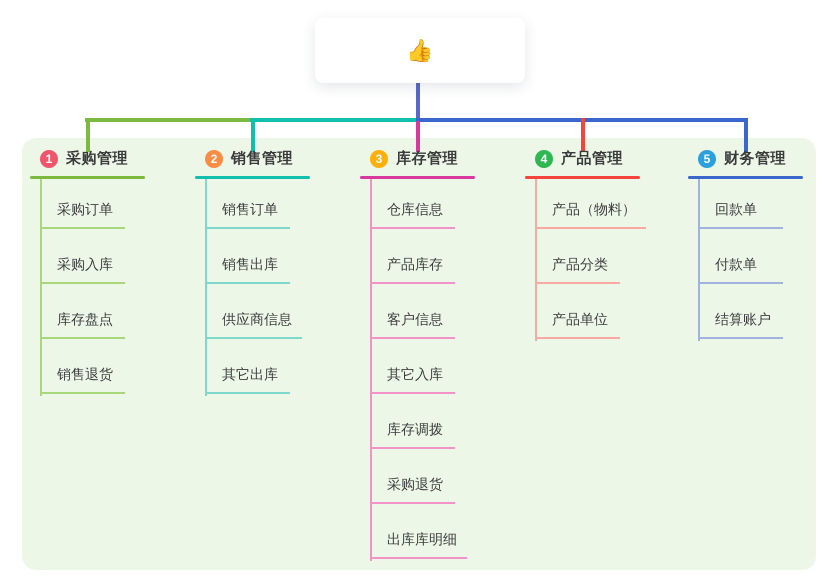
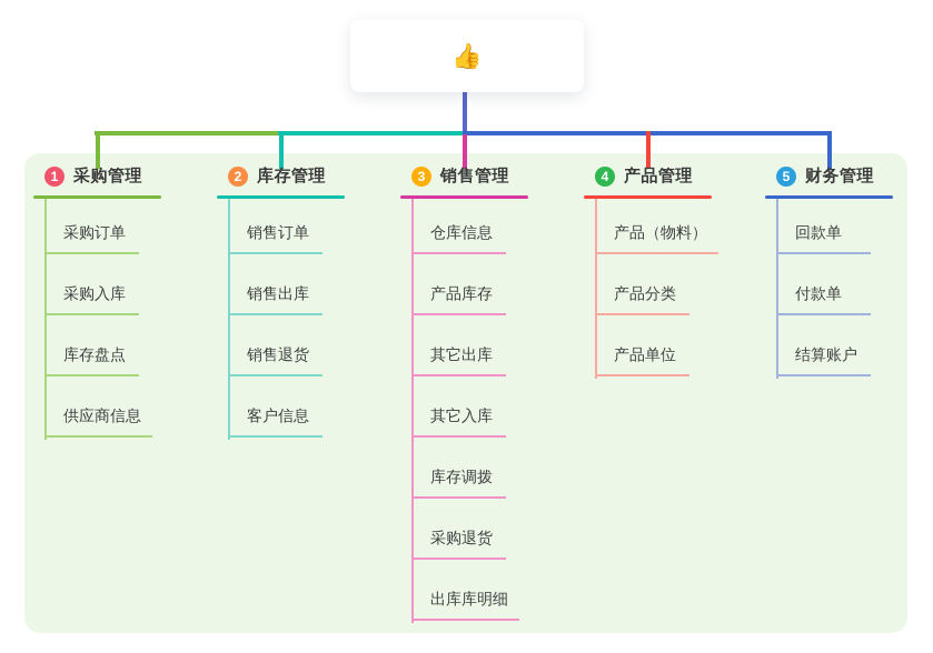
  👍
  1
  采购管理
  采购订单
  采购入库
  库存盘点
- 销售退货
+ 供应商信息
  2
- 销售管理
+ 库存管理
  销售订单
  销售出库
- 供应商信息
+ 销售退货
- 其它出库
+ 客户信息
  3
- 库存管理
+ 销售管理
  仓库信息
  产品库存
- 客户信息
+ 其它出库
  其它入库
  库存调拨
  采购退货
  出库库明细
  4
  产品管理
  产品（物料）
  产品分类
  产品单位
  5
  财务管理
  回款单
  付款单
  结算账户
